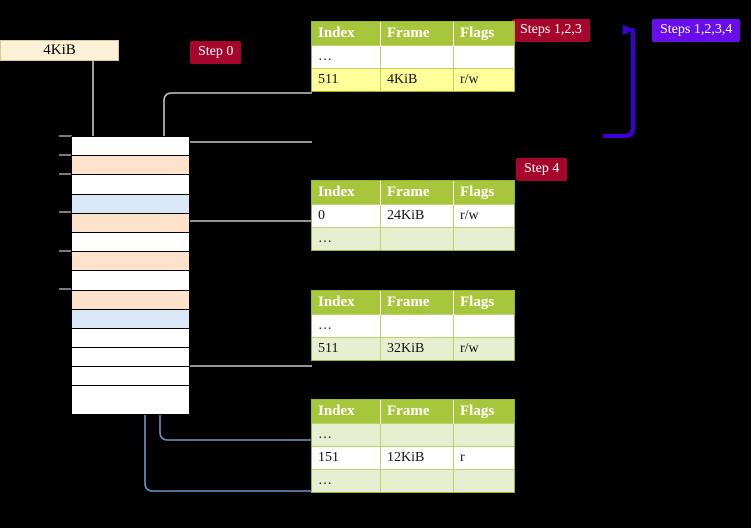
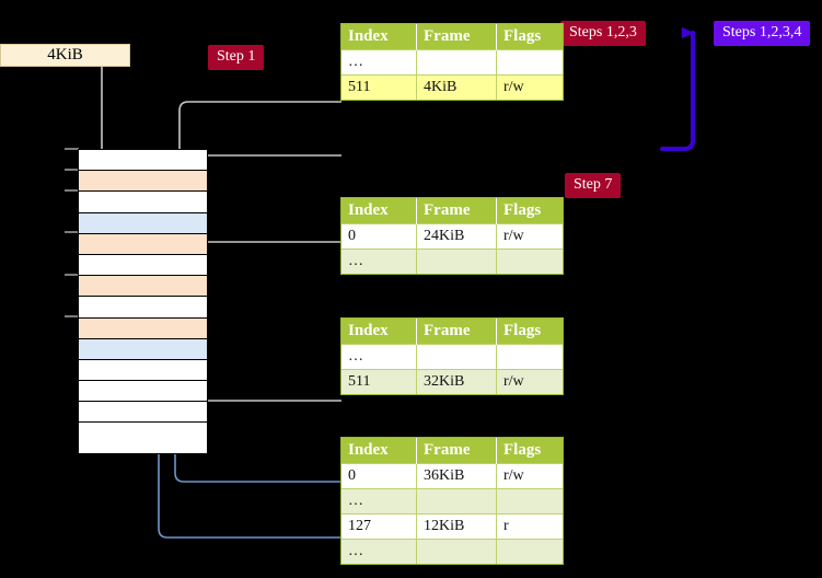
  4KiB
- Step 0
+ Step 1
- Step 4
+ Step 7
  Steps 1,2,3
  Steps 1,2,3,4
  Index	Frame	Flags
  …
  511	4KiB	r/w
  Index	Frame	Flags
  0	24KiB	r/w
  …
  Index	Frame	Flags
  …
  511	32KiB	r/w
  Index	Frame	Flags
+ 0	36KiB	r/w
  …
- 151	12KiB	r
+ 127	12KiB	r
  …
